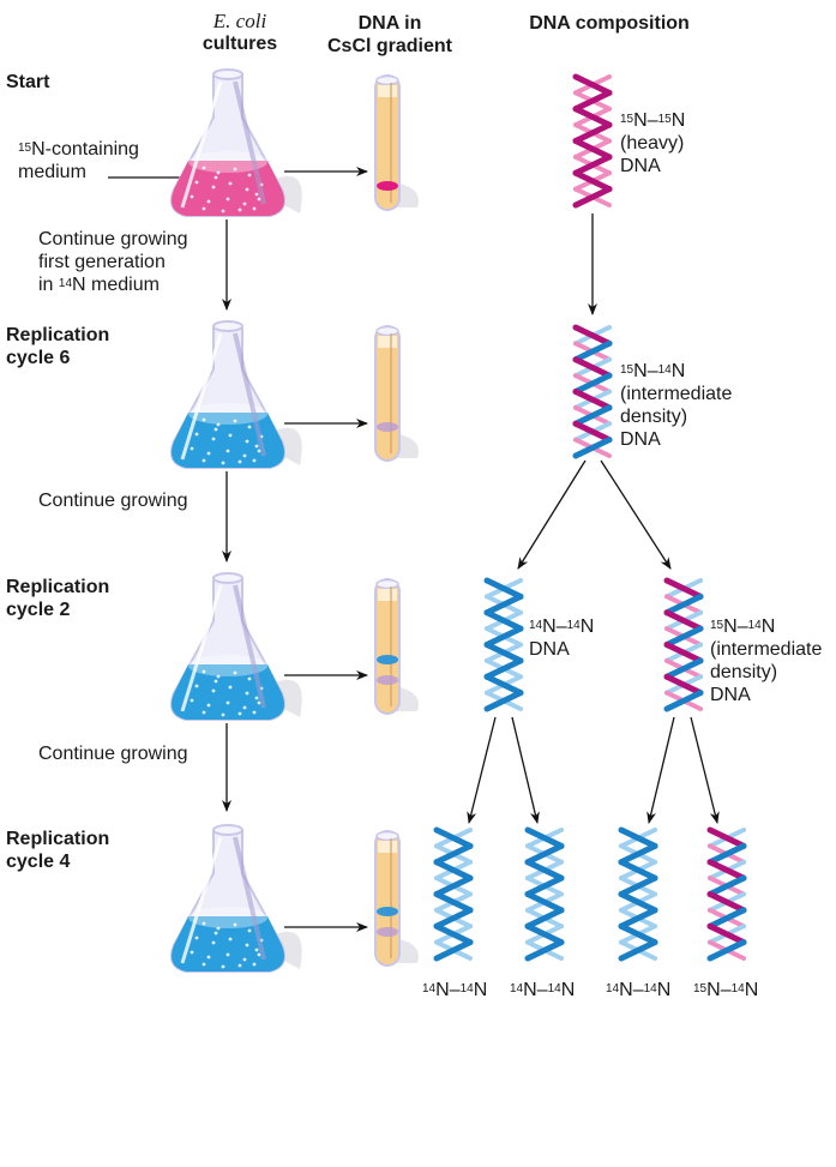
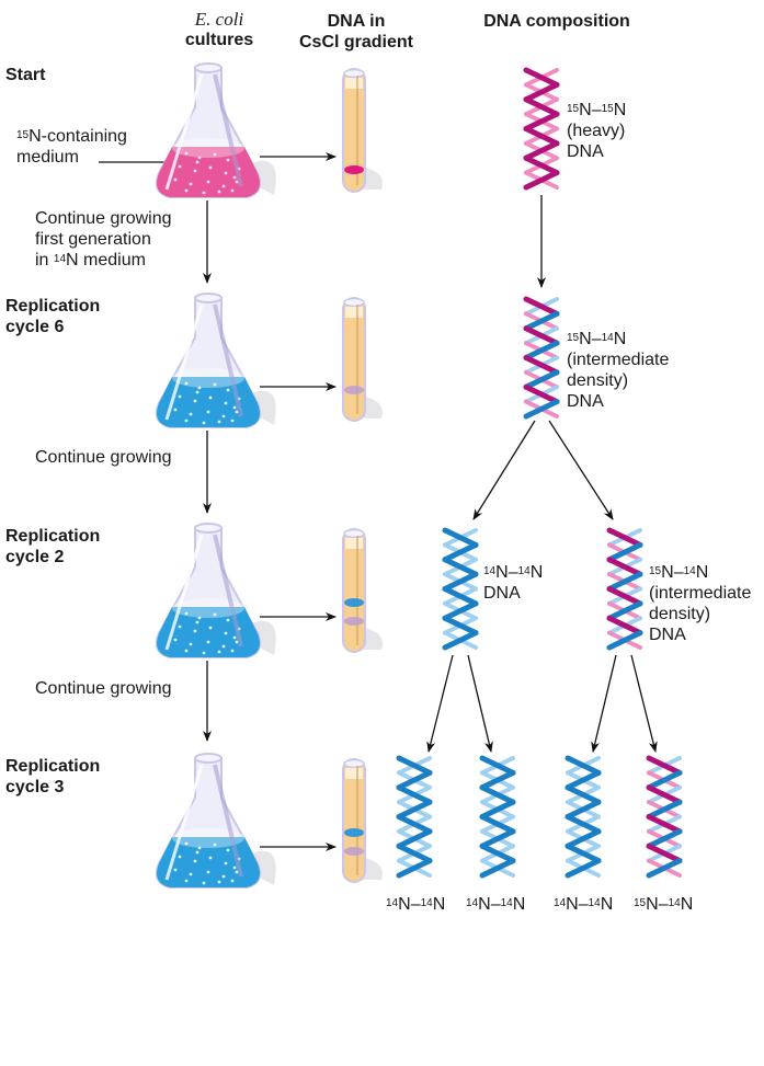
  E. coli
  cultures
  DNA in
  CsCl gradient
  DNA composition
  Start
  Replication
  cycle 6
  Replication
  cycle 2
  Replication
- cycle 4
+ cycle 3
  15N-containing
  medium
  Continue growing
  first generation
  in 14N medium
  Continue growing
  Continue growing
  15N–15N
  (heavy)
  DNA
  15N–14N
  (intermediate
  density)
  DNA
  14N–14N
  DNA
  15N–14N
  (intermediate
  density)
  DNA
  14N–14N
  14N–14N
  14N–14N
  15N–14N
